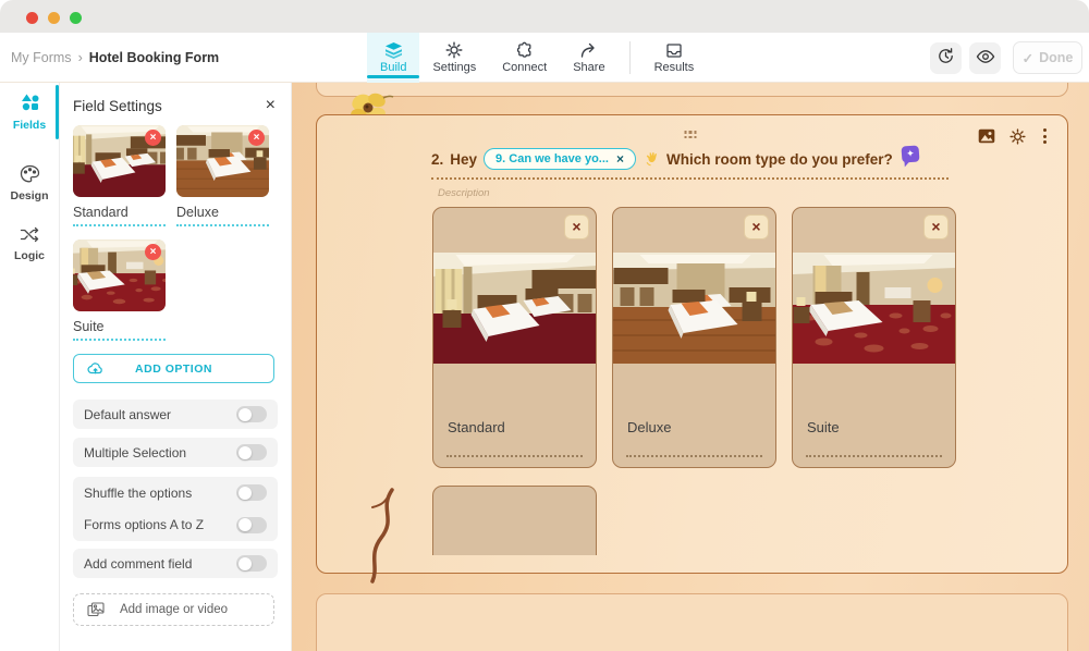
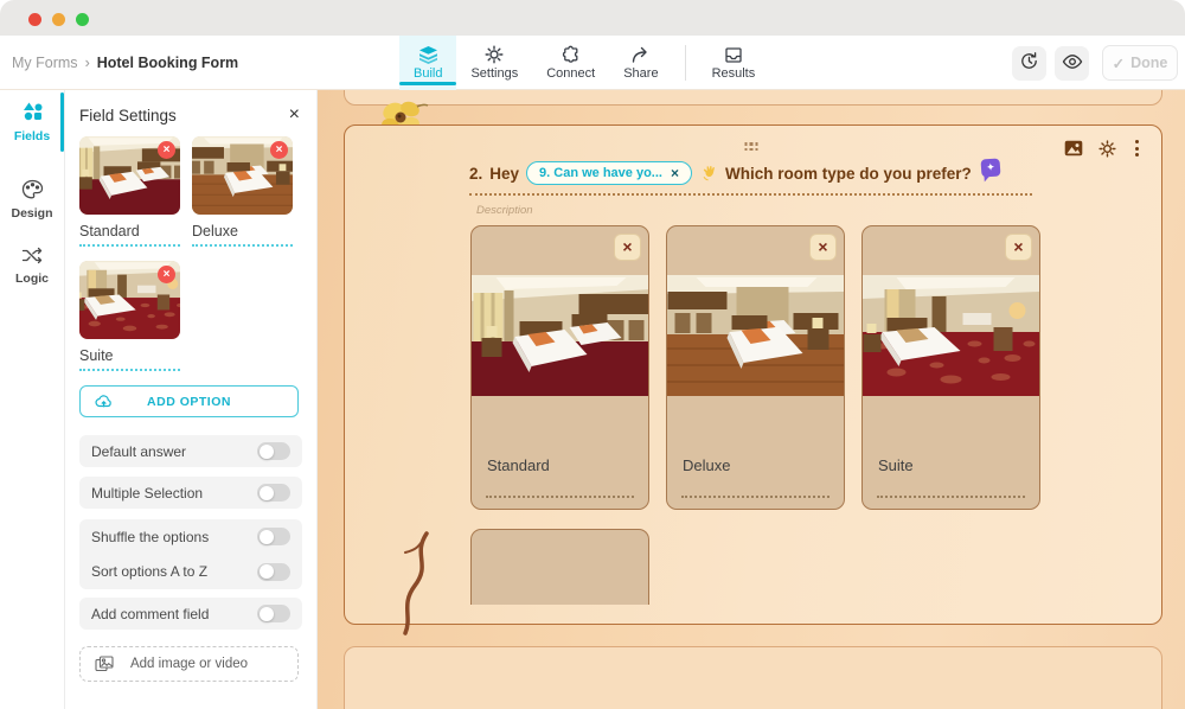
  My Forms
  ›
  Hotel Booking Form
  Build
  Settings
  Connect
  Share
  Results
  ✓
  Done
  Fields
  Design
  Logic
  Field Settings
  ×
  ×
  Standard
  ×
  Deluxe
  ×
  Suite
  ADD OPTION
  Default answer
  Multiple Selection
  Shuffle the options
- Forms options A to Z
+ Sort options A to Z
  Add comment field
  Add image or video
  2.
  Hey
  9. Can we have yo...
  ×
  Which room type do you prefer?
  Description
  ×
  Standard
  ×
  Deluxe
  ×
  Suite
